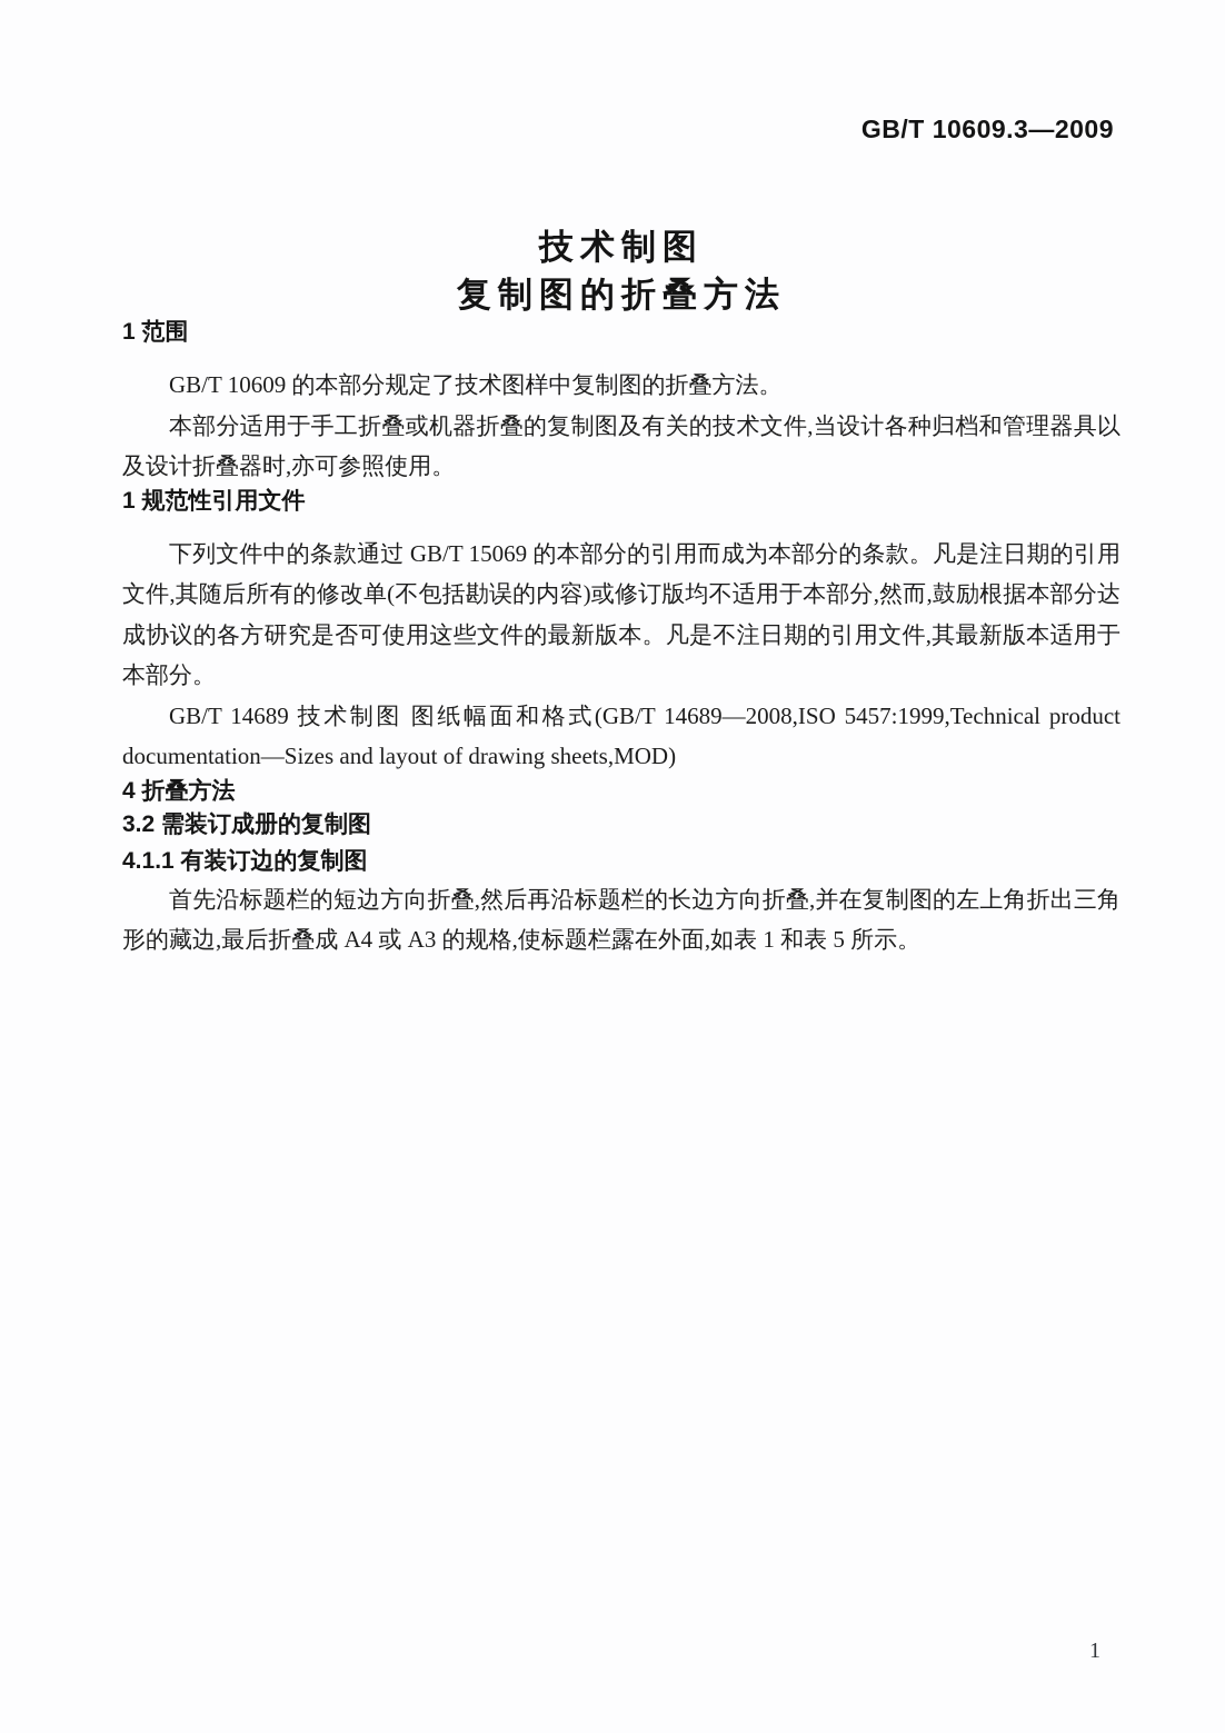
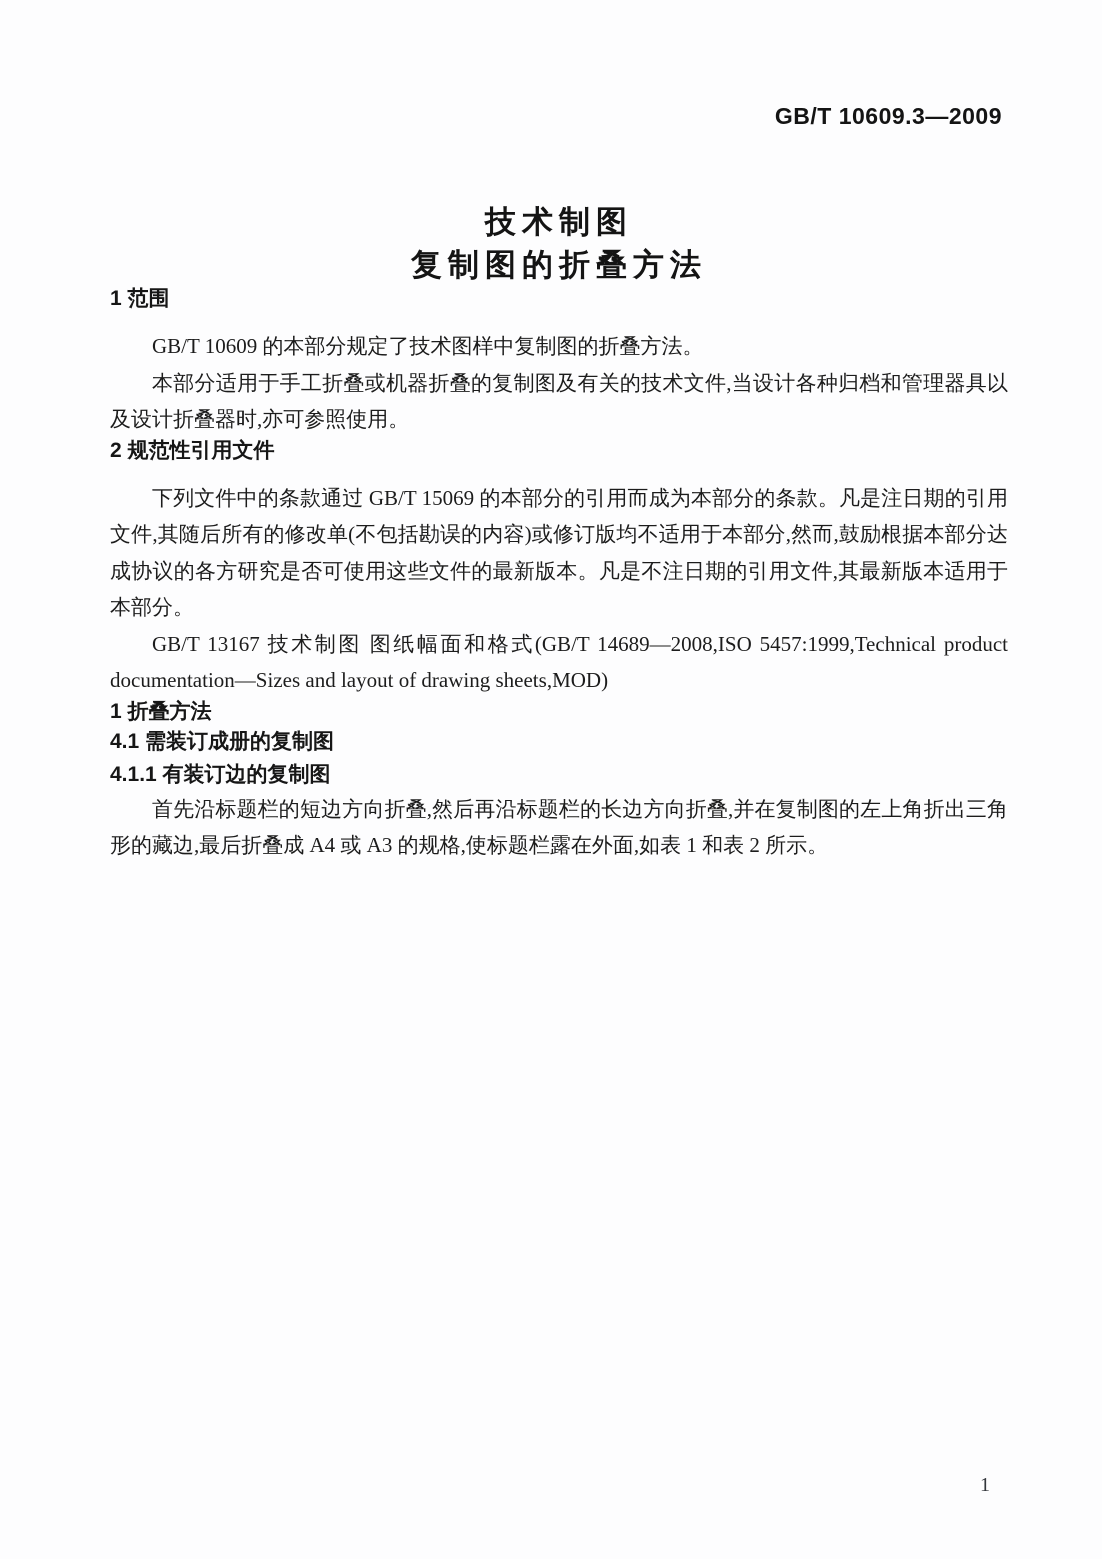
  GB/T 10609.3—2009
  技术制图
  复制图的折叠方法
  1 范围
  GB/T 10609 的本部分规定了技术图样中复制图的折叠方法。
  本部分适用于手工折叠或机器折叠的复制图及有关的技术文件,当设计各种归档和管理器具以及设计折叠器时,亦可参照使用。
- 1 规范性引用文件
+ 2 规范性引用文件
  下列文件中的条款通过 GB/T 15069 的本部分的引用而成为本部分的条款。凡是注日期的引用文件,其随后所有的修改单(不包括勘误的内容)或修订版均不适用于本部分,然而,鼓励根据本部分达成协议的各方研究是否可使用这些文件的最新版本。凡是不注日期的引用文件,其最新版本适用于本部分。
- GB/T 14689 技术制图 图纸幅面和格式(GB/T 14689—2008,ISO 5457:1999,Technical product documentation—Sizes and layout of drawing sheets,MOD)
+ GB/T 13167 技术制图 图纸幅面和格式(GB/T 14689—2008,ISO 5457:1999,Technical product documentation—Sizes and layout of drawing sheets,MOD)
- 4 折叠方法
+ 1 折叠方法
- 3.2 需装订成册的复制图
+ 4.1 需装订成册的复制图
  4.1.1 有装订边的复制图
- 首先沿标题栏的短边方向折叠,然后再沿标题栏的长边方向折叠,并在复制图的左上角折出三角形的藏边,最后折叠成 A4 或 A3 的规格,使标题栏露在外面,如表 1 和表 5 所示。
+ 首先沿标题栏的短边方向折叠,然后再沿标题栏的长边方向折叠,并在复制图的左上角折出三角形的藏边,最后折叠成 A4 或 A3 的规格,使标题栏露在外面,如表 1 和表 2 所示。
  1
